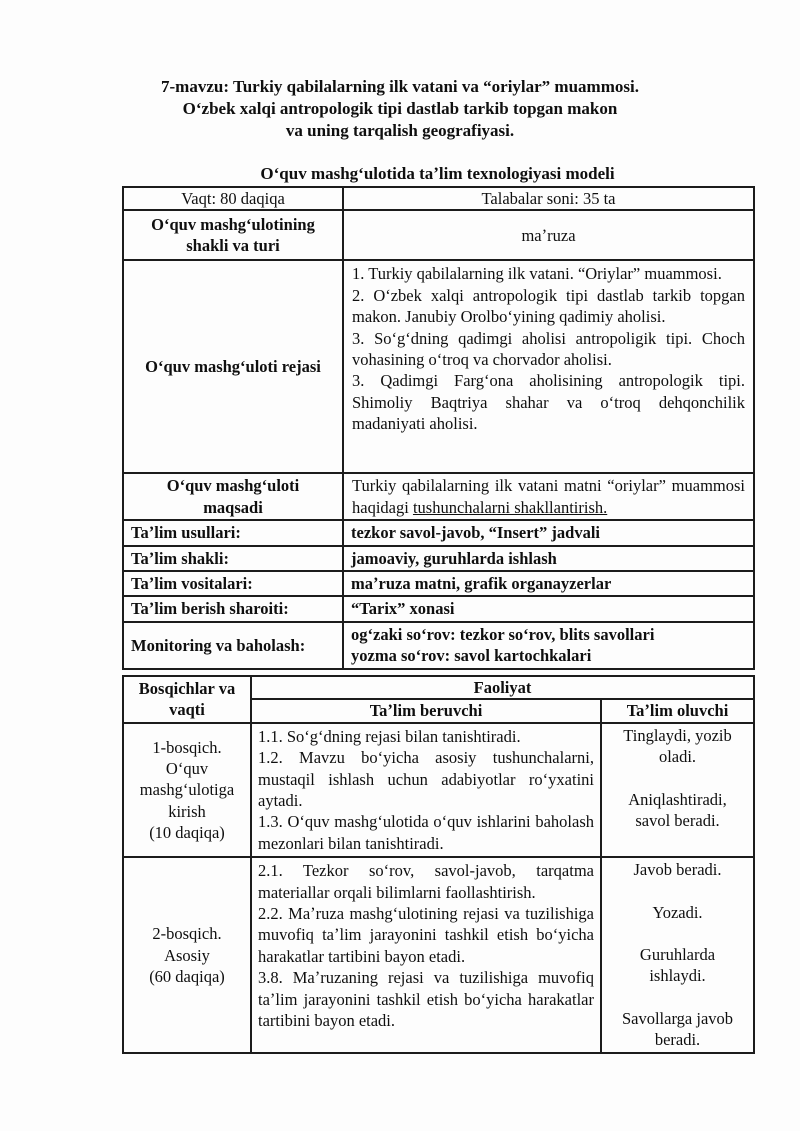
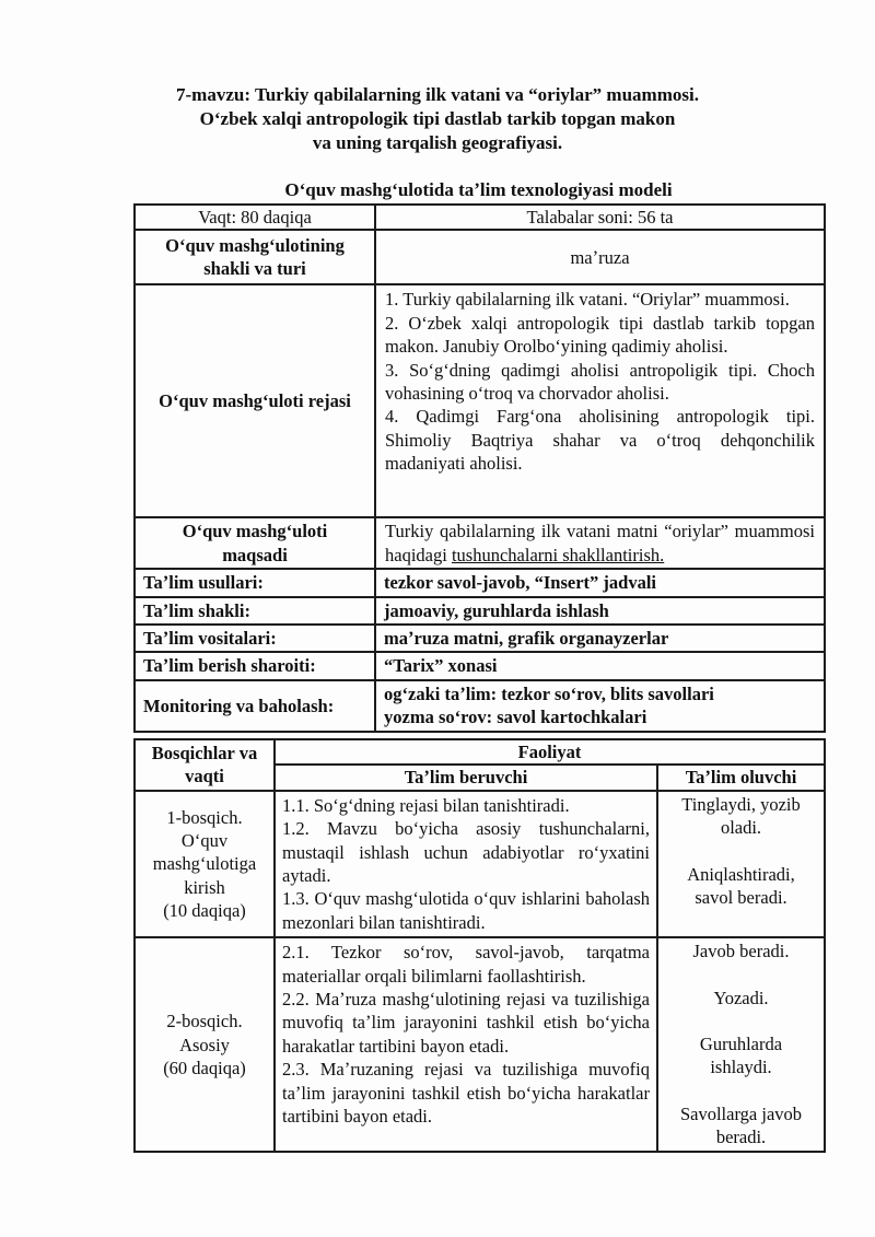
  7-mavzu: Turkiy qabilalarning ilk vatani va “oriylar” muammosi.
  Oʻzbek xalqi antropologik tipi dastlab tarkib topgan makon
  va uning tarqalish geografiyasi.
  Oʻquv mashgʻulotida taʼlim texnologiyasi modeli
- Vaqt: 80 daqiqa	Talabalar soni: 35 ta
+ Vaqt: 80 daqiqa	Talabalar soni: 56 ta
  Oʻquv mashgʻulotining shakli va turi	maʼruza
- Oʻquv mashgʻuloti rejasi	1. Turkiy qabilalarning ilk vatani. “Oriylar” muammosi. 2. Oʻzbek xalqi antropologik tipi dastlab tarkib topgan makon. Janubiy Orolboʻyining qadimiy aholisi. 3. Soʻgʻdning qadimgi aholisi antropoligik tipi. Choch vohasining oʻtroq va chorvador aholisi. 3. Qadimgi Fargʻona aholisining antropologik tipi. Shimoliy Baqtriya shahar va oʻtroq dehqonchilik madaniyati aholisi.
+ Oʻquv mashgʻuloti rejasi	1. Turkiy qabilalarning ilk vatani. “Oriylar” muammosi. 2. Oʻzbek xalqi antropologik tipi dastlab tarkib topgan makon. Janubiy Orolboʻyining qadimiy aholisi. 3. Soʻgʻdning qadimgi aholisi antropoligik tipi. Choch vohasining oʻtroq va chorvador aholisi. 4. Qadimgi Fargʻona aholisining antropologik tipi. Shimoliy Baqtriya shahar va oʻtroq dehqonchilik madaniyati aholisi.
  Oʻquv mashgʻuloti maqsadi	Turkiy qabilalarning ilk vatani matni “oriylar” muammosi haqidagi tushunchalarni shakllantirish.
  Taʼlim usullari:	tezkor savol-javob, “Insert” jadvali
  Taʼlim shakli:	jamoaviy, guruhlarda ishlash
  Taʼlim vositalari:	maʼruza matni, grafik organayzerlar
  Taʼlim berish sharoiti:	“Tarix” xonasi
- Monitoring va baholash:	ogʻzaki soʻrov: tezkor soʻrov, blits savollari yozma soʻrov: savol kartochkalari
+ Monitoring va baholash:	ogʻzaki taʼlim: tezkor soʻrov, blits savollari yozma soʻrov: savol kartochkalari
  Bosqichlar va vaqti	Faoliyat
  Taʼlim beruvchi	Taʼlim oluvchi
  1-bosqich. Oʻquv mashgʻulotiga kirish (10 daqiqa)	1.1. Soʻgʻdning rejasi bilan tanishtiradi. 1.2. Mavzu boʻyicha asosiy tushunchalarni, mustaqil ishlash uchun adabiyotlar roʻyxatini aytadi. 1.3. Oʻquv mashgʻulotida oʻquv ishlarini baholash mezonlari bilan tanishtiradi.	Tinglaydi, yozib oladi. Aniqlashtiradi, savol beradi.
- 2-bosqich. Asosiy (60 daqiqa)	2.1. Tezkor soʻrov, savol-javob, tarqatma materiallar orqali bilimlarni faollashtirish. 2.2. Maʼruza mashgʻulotining rejasi va tuzilishiga muvofiq taʼlim jarayonini tashkil etish boʻyicha harakatlar tartibini bayon etadi. 3.8. Maʼruzaning rejasi va tuzilishiga muvofiq taʼlim jarayonini tashkil etish boʻyicha harakatlar tartibini bayon etadi.	Javob beradi. Yozadi. Guruhlarda ishlaydi. Savollarga javob beradi.
+ 2-bosqich. Asosiy (60 daqiqa)	2.1. Tezkor soʻrov, savol-javob, tarqatma materiallar orqali bilimlarni faollashtirish. 2.2. Maʼruza mashgʻulotining rejasi va tuzilishiga muvofiq taʼlim jarayonini tashkil etish boʻyicha harakatlar tartibini bayon etadi. 2.3. Maʼruzaning rejasi va tuzilishiga muvofiq taʼlim jarayonini tashkil etish boʻyicha harakatlar tartibini bayon etadi.	Javob beradi. Yozadi. Guruhlarda ishlaydi. Savollarga javob beradi.
